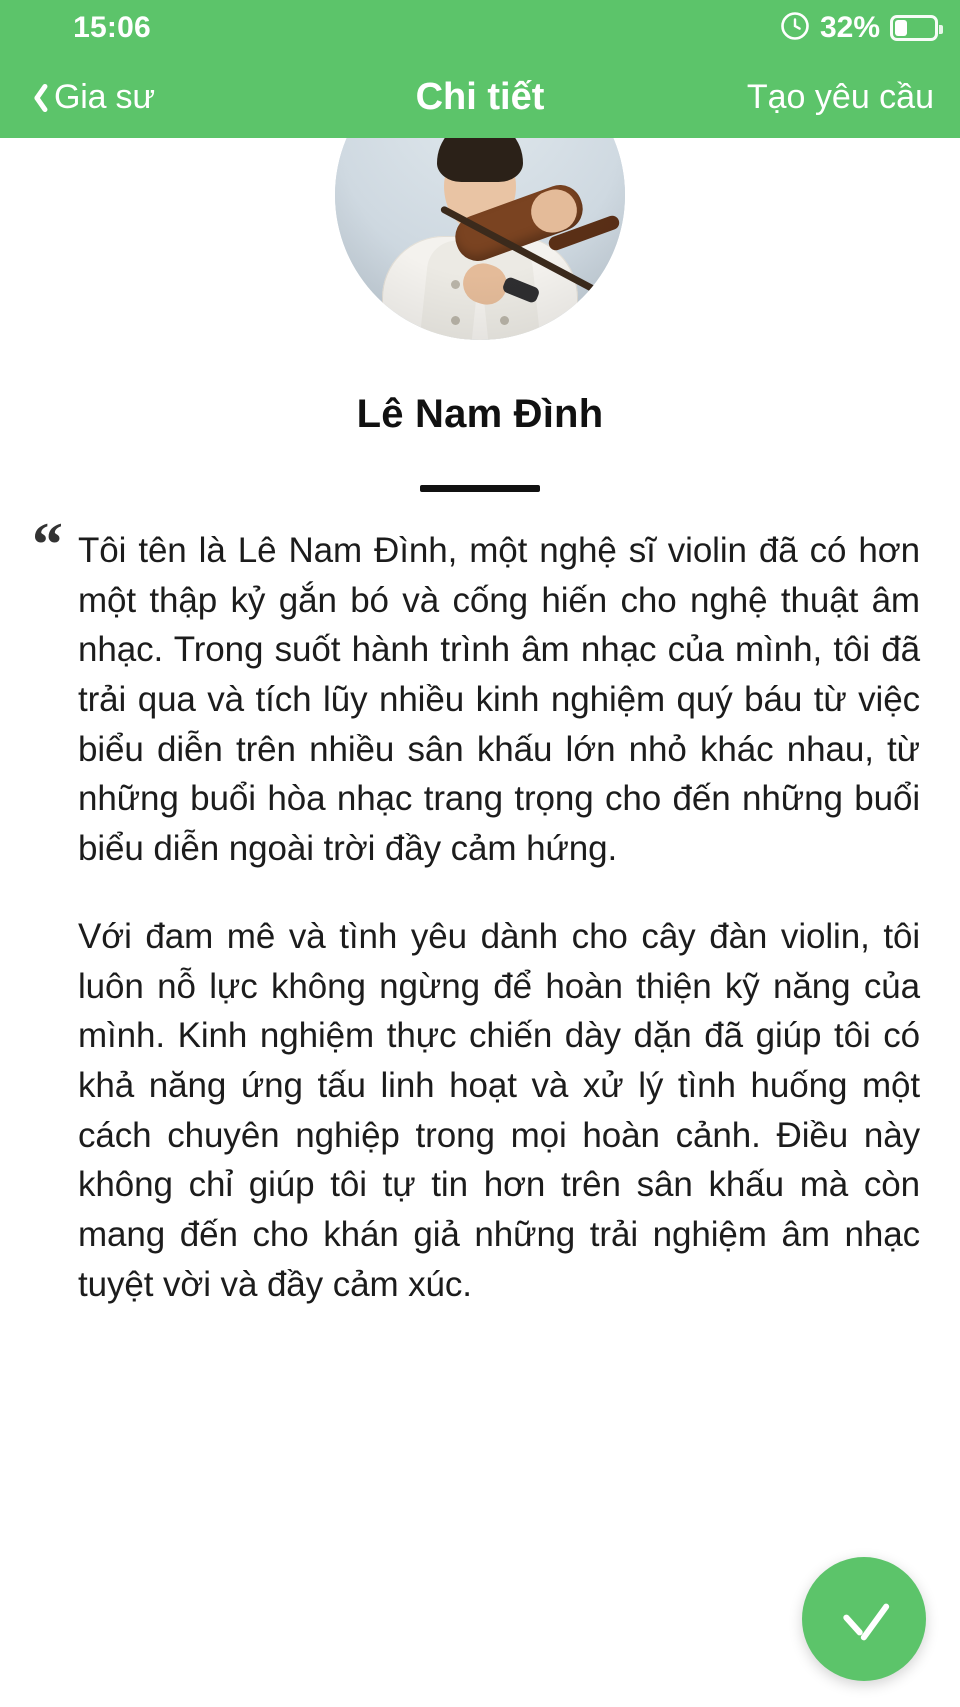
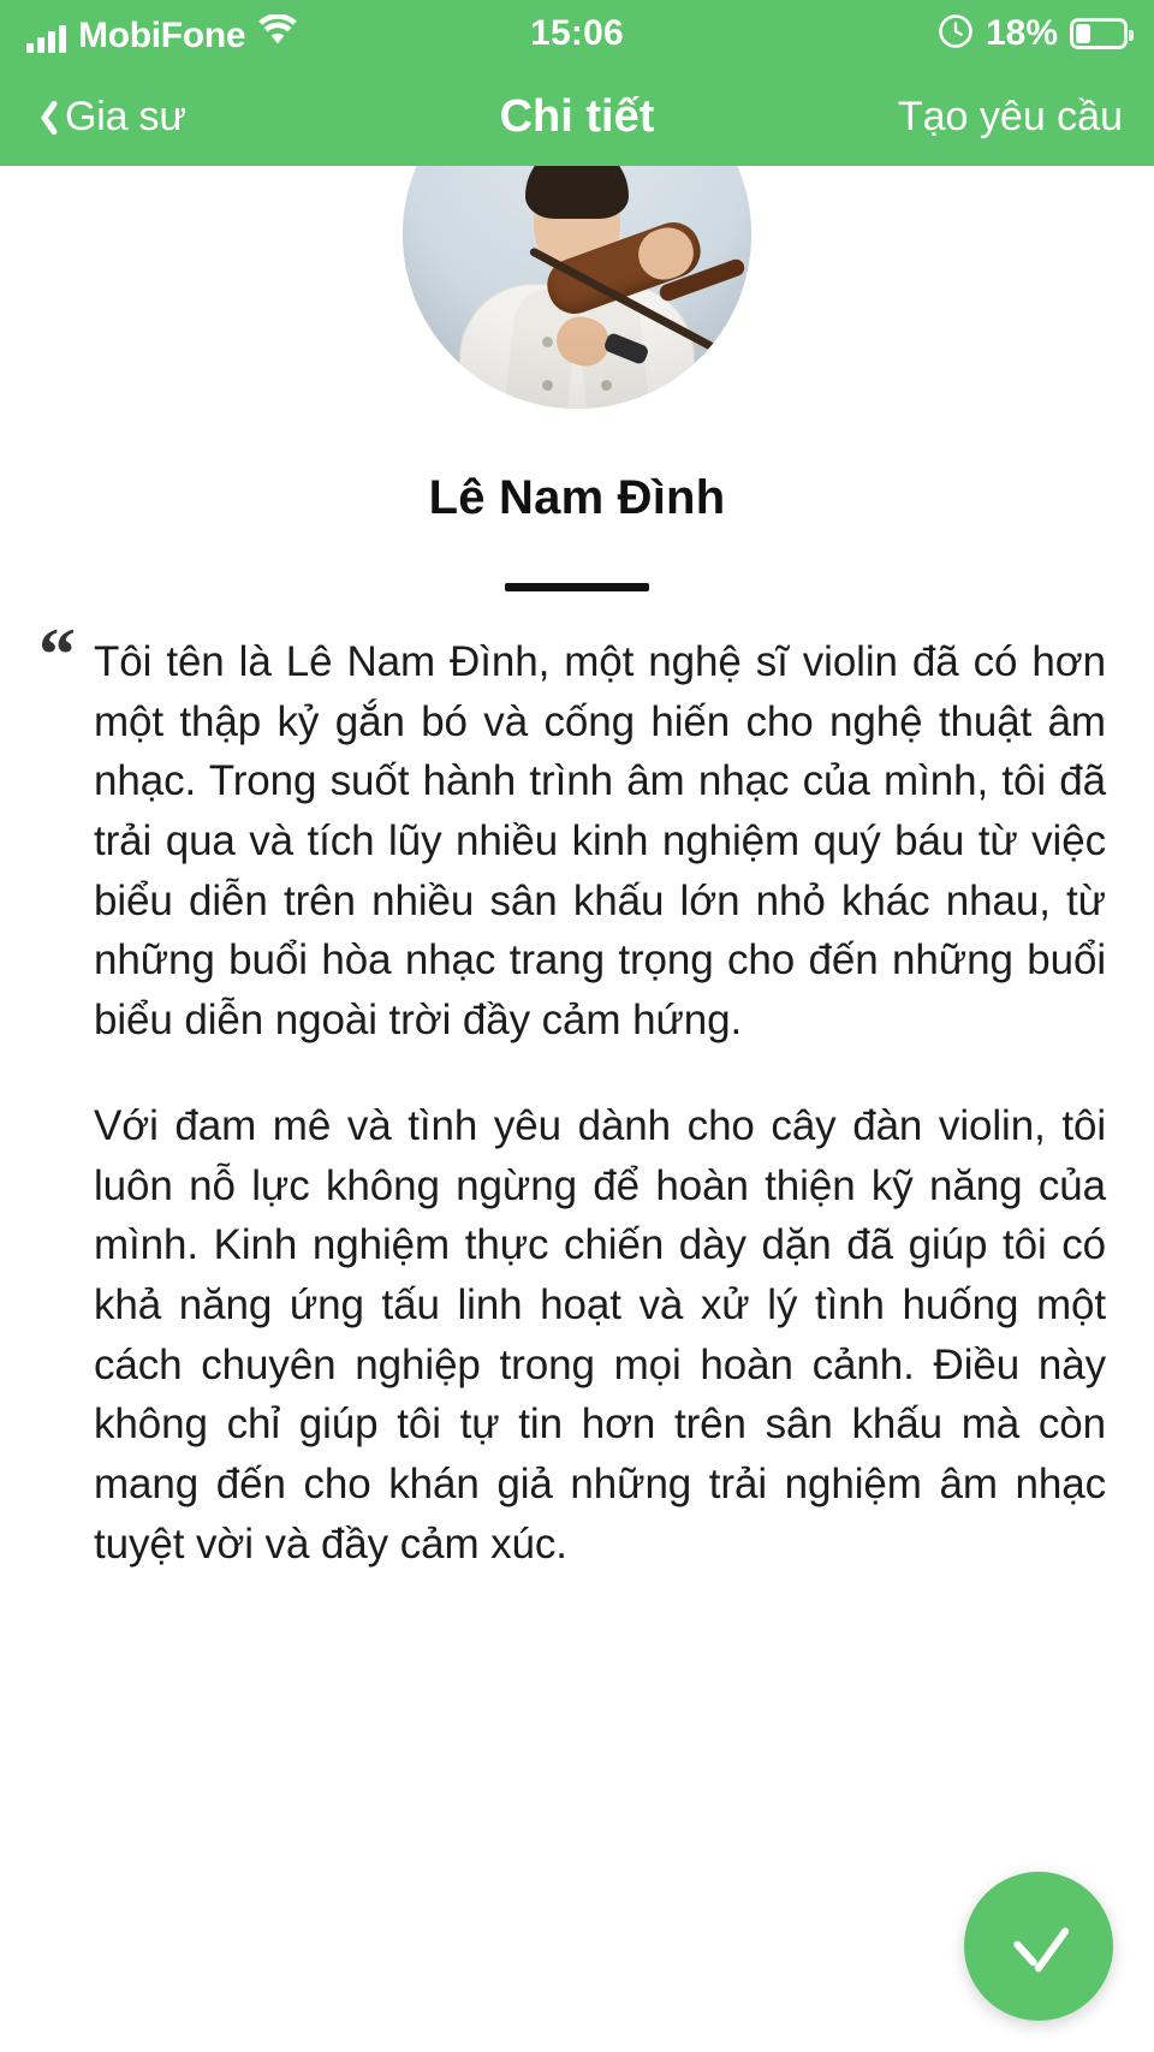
+ MobiFone
  15:06
- 32%
+ 18%
  Gia sư
  Chi tiết
  Tạo yêu cầu
  Lê Nam Đình
  “
  Tôi tên là Lê Nam Đình, một nghệ sĩ violin đã có hơn một thập kỷ gắn bó và cống hiến cho nghệ thuật âm nhạc. Trong suốt hành trình âm nhạc của mình, tôi đã trải qua và tích lũy nhiều kinh nghiệm quý báu từ việc biểu diễn trên nhiều sân khấu lớn nhỏ khác nhau, từ những buổi hòa nhạc trang trọng cho đến những buổi biểu diễn ngoài trời đầy cảm hứng.
  Với đam mê và tình yêu dành cho cây đàn violin, tôi luôn nỗ lực không ngừng để hoàn thiện kỹ năng của mình. Kinh nghiệm thực chiến dày dặn đã giúp tôi có khả năng ứng tấu linh hoạt và xử lý tình huống một cách chuyên nghiệp trong mọi hoàn cảnh. Điều này không chỉ giúp tôi tự tin hơn trên sân khấu mà còn mang đến cho khán giả những trải nghiệm âm nhạc tuyệt vời và đầy cảm xúc.
